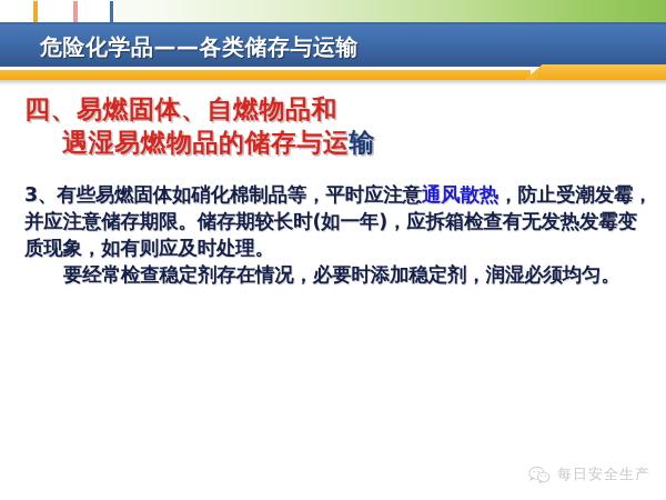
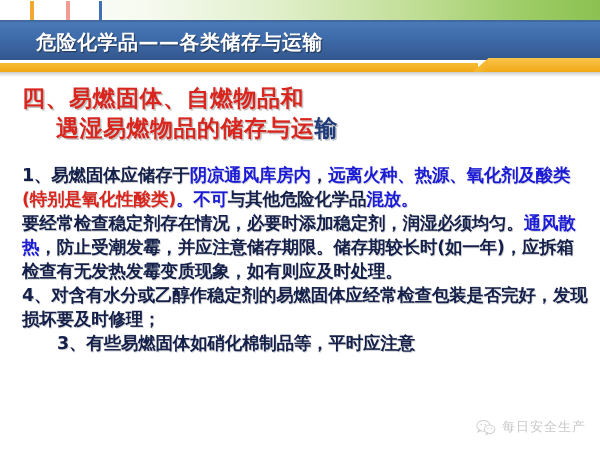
  危险化学品——各类储存与运输
  四、易燃固体、自燃物品和
  遇湿易燃物品的储存与运输
+ 1、易燃固体应储存于阴凉通风库房内，远离火种、热源、氧化剂及酸类(特别是氧化性酸类)。不可与其他危险化学品混放。
- 3、有些易燃固体如硝化棉制品等，平时应注意通风散热，防止受潮发霉，并应注意储存期限。储存期较长时(如一年)，应拆箱检查有无发热发霉变质现象，如有则应及时处理。
+ 要经常检查稳定剂存在情况，必要时添加稳定剂，润湿必须均匀。通风散热，防止受潮发霉，并应注意储存期限。储存期较长时(如一年)，应拆箱检查有无发热发霉变质现象，如有则应及时处理。
+ 4、对含有水分或乙醇作稳定剂的易燃固体应经常检查包装是否完好，发现损坏要及时修理；
- 要经常检查稳定剂存在情况，必要时添加稳定剂，润湿必须均匀。
+ 3、有些易燃固体如硝化棉制品等，平时应注意
  每日安全生产
